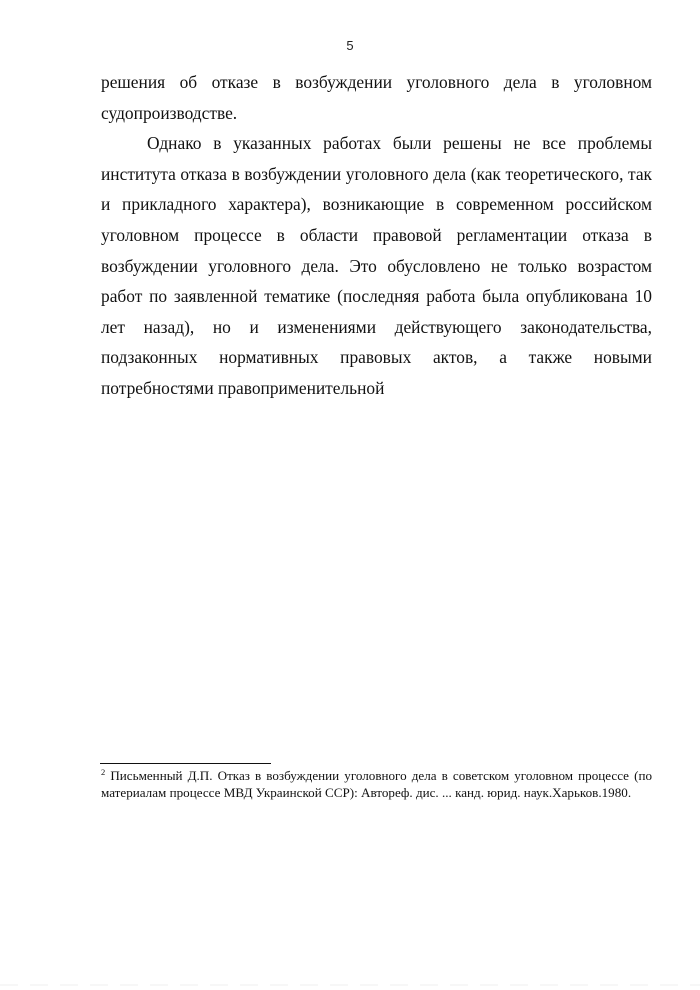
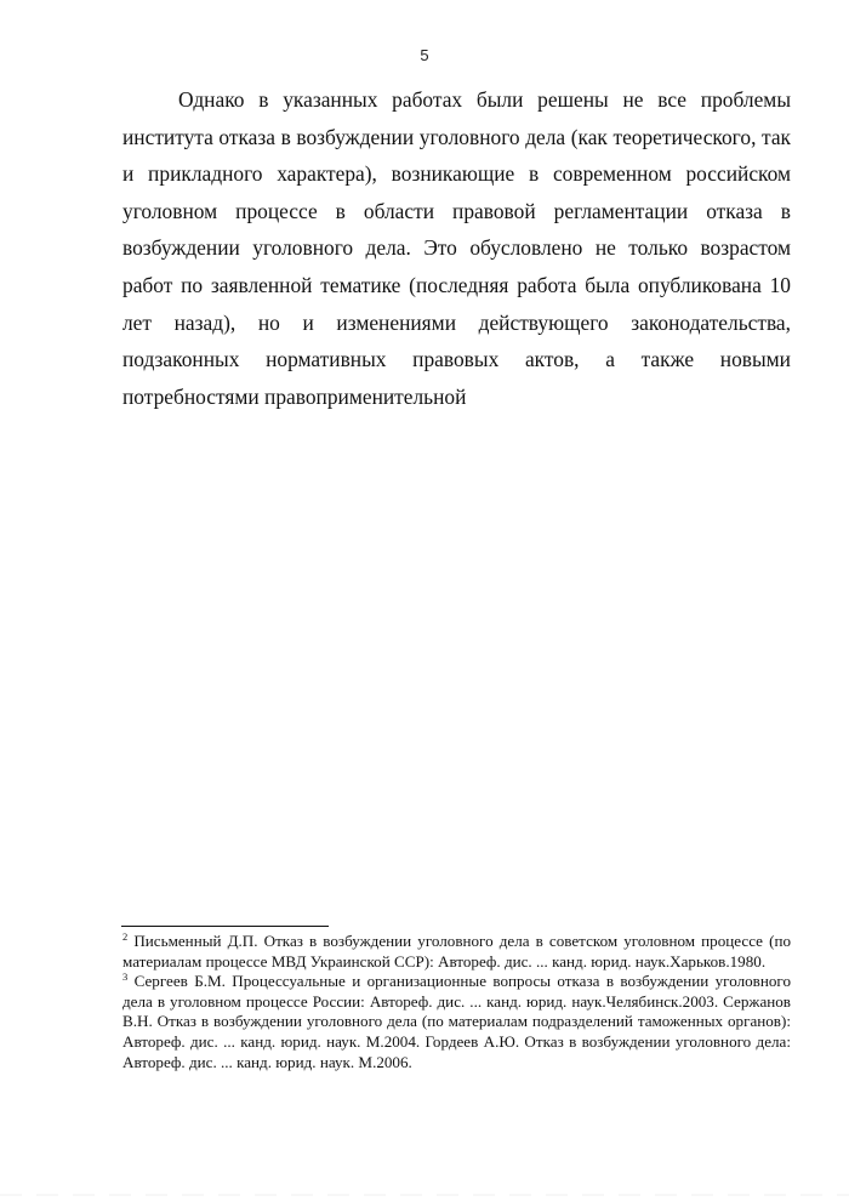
  5
- решения об отказе в возбуждении уголовного дела в уголовном судопроизводстве.
  Однако в указанных работах были решены не все проблемы института отказа в возбуждении уголовного дела (как теоретического, так и прикладного характера), возникающие в современном российском уголовном процессе в области правовой регламентации отказа в возбуждении уголовного дела. Это обусловлено не только возрастом работ по заявленной тематике (последняя работа была опубликована 10 лет назад), но и изменениями действующего законодательства, подзаконных нормативных правовых актов, а также новыми потребностями правоприменительной
  2 Письменный Д.П. Отказ в возбуждении уголовного дела в советском уголовном процессе (по материалам процессе МВД Украинской ССР): Автореф. дис. ... канд. юрид. наук.Харьков.1980.
+ 3 Сергеев Б.М. Процессуальные и организационные вопросы отказа в возбуждении уголовного дела в уголовном процессе России: Автореф. дис. ... канд. юрид. наук.Челябинск.2003. Сержанов В.Н. Отказ в возбуждении уголовного дела (по материалам подразделений таможенных органов): Автореф. дис. ... канд. юрид. наук. М.2004. Гордеев А.Ю. Отказ в возбуждении уголовного дела: Автореф. дис. ... канд. юрид. наук. М.2006.
